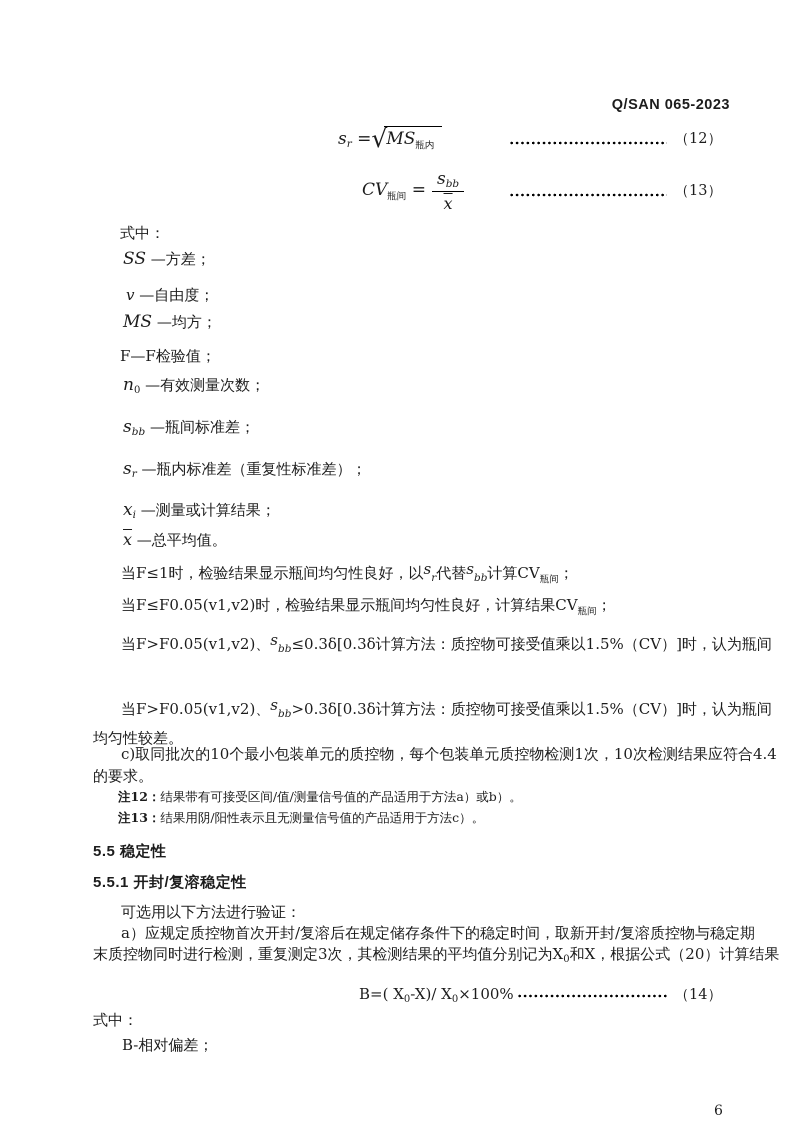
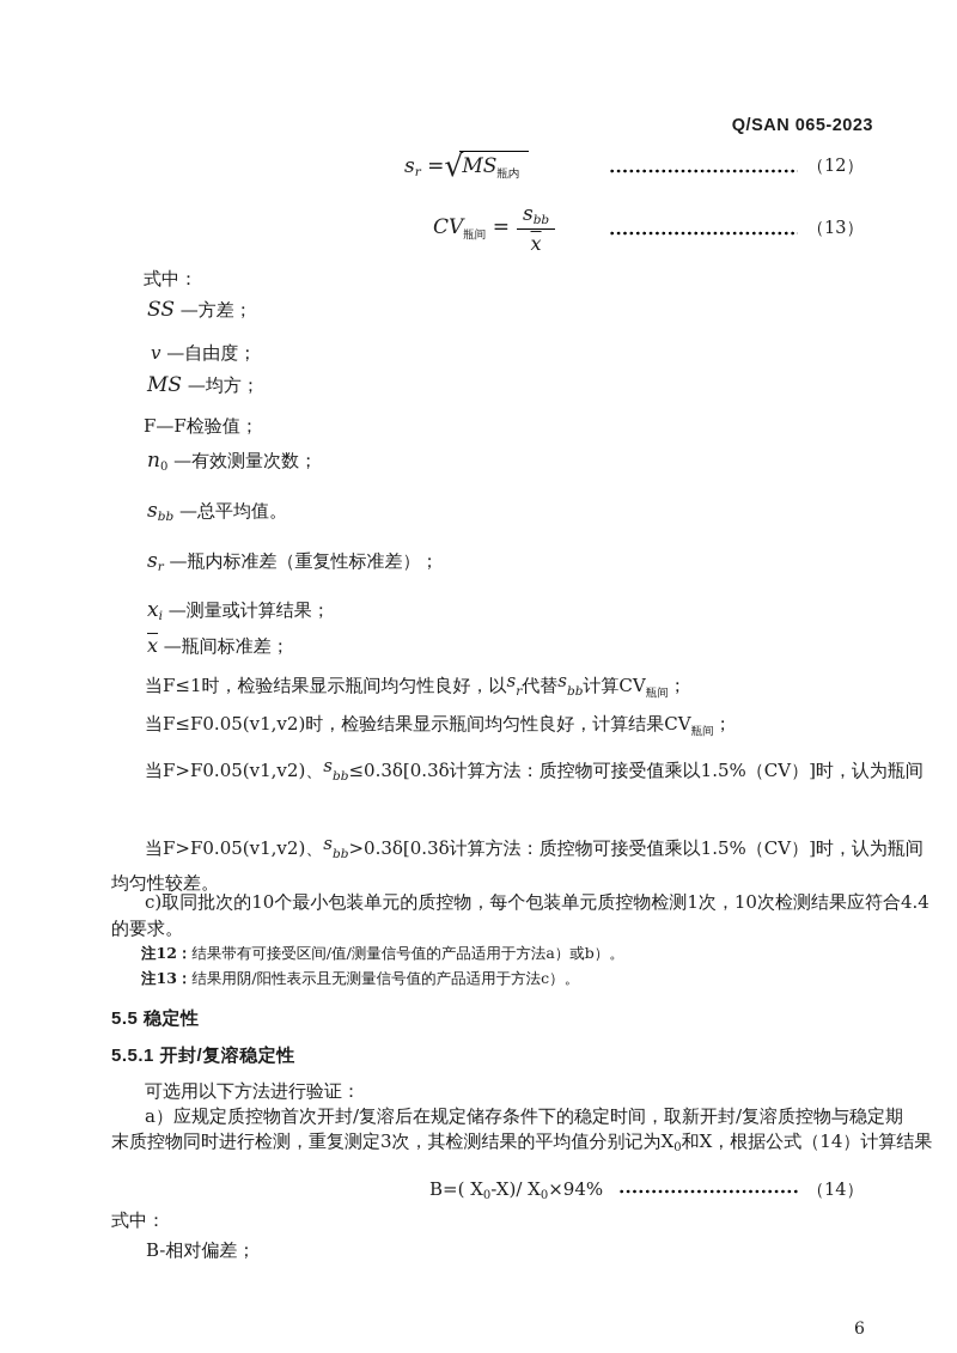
  Q/SAN 065-2023
  sr =
  √
  MS瓶内
  （12）
  CV瓶间 =
  sbb
  x
  （13）
  式中：
  SS —方差；
  v —自由度；
  MS —均方；
  F—F检验值；
  n0 —有效测量次数；
- sbb —瓶间标准差；
+ sbb —总平均值。
  sr —瓶内标准差（重复性标准差）；
  xi —测量或计算结果；
- x —总平均值。
+ x —瓶间标准差；
  当F≤1时，检验结果显示瓶间均匀性良好，以sr代替sbb计算CV瓶间；
  当F≤F0.05(v1,v2)时，检验结果显示瓶间均匀性良好，计算结果CV瓶间；
  当F>F0.05(v1,v2)、sbb≤0.3δ[0.3δ计算方法：质控物可接受值乘以1.5%（CV）]时，认为瓶间
  当F>F0.05(v1,v2)、sbb>0.3δ[0.3δ计算方法：质控物可接受值乘以1.5%（CV）]时，认为瓶间
  均匀性较差。
  c)取同批次的10个最小包装单元的质控物，每个包装单元质控物检测1次，10次检测结果应符合4.4
  的要求。
  注12：结果带有可接受区间/值/测量信号值的产品适用于方法a）或b）。
  注13：结果用阴/阳性表示且无测量信号值的产品适用于方法c）。
  5.5 稳定性
  5.5.1 开封/复溶稳定性
  可选用以下方法进行验证：
  a）应规定质控物首次开封/复溶后在规定储存条件下的稳定时间，取新开封/复溶质控物与稳定期
- 末质控物同时进行检测，重复测定3次，其检测结果的平均值分别记为X0和X，根据公式（20）计算结果
+ 末质控物同时进行检测，重复测定3次，其检测结果的平均值分别记为X0和X，根据公式（14）计算结果
- B=( X0-X)/ X0×100%
+ B=( X0-X)/ X0×94%
  （14）
  式中：
  B-相对偏差；
  6
